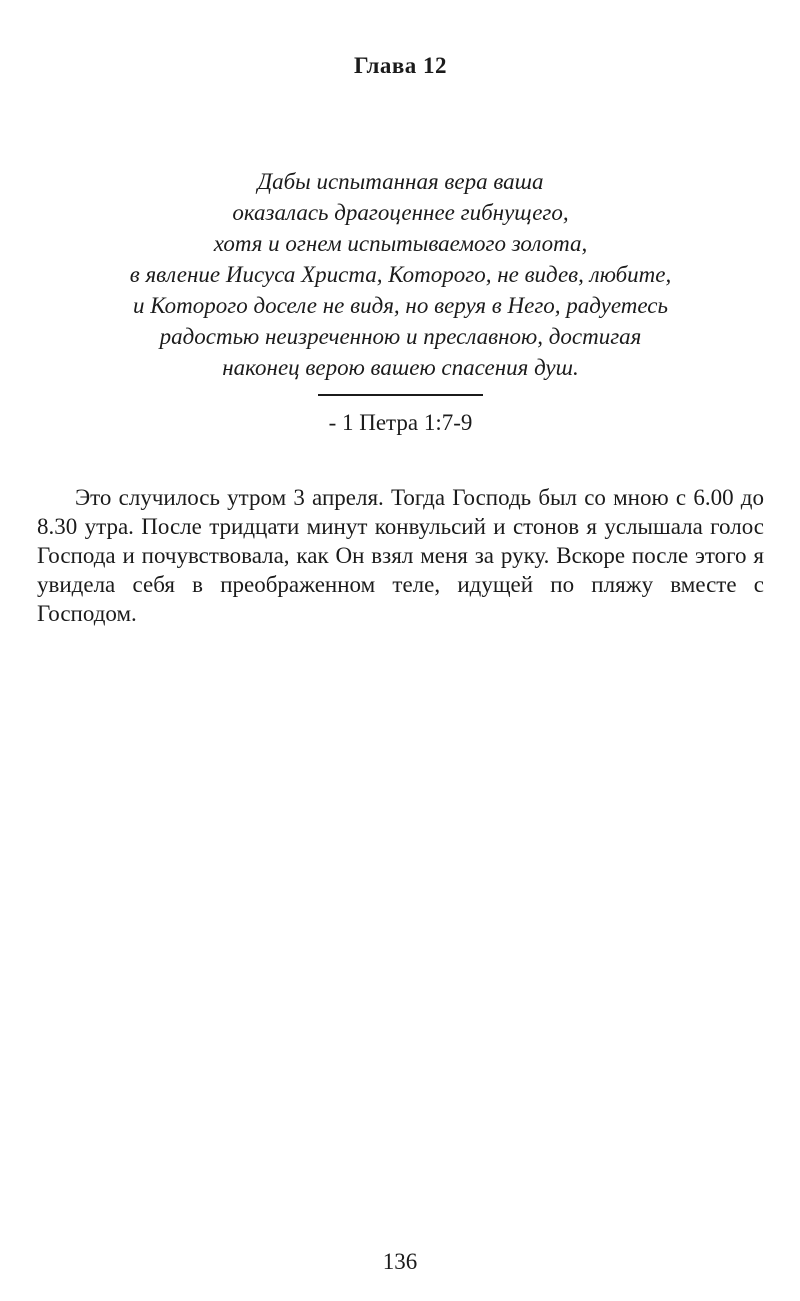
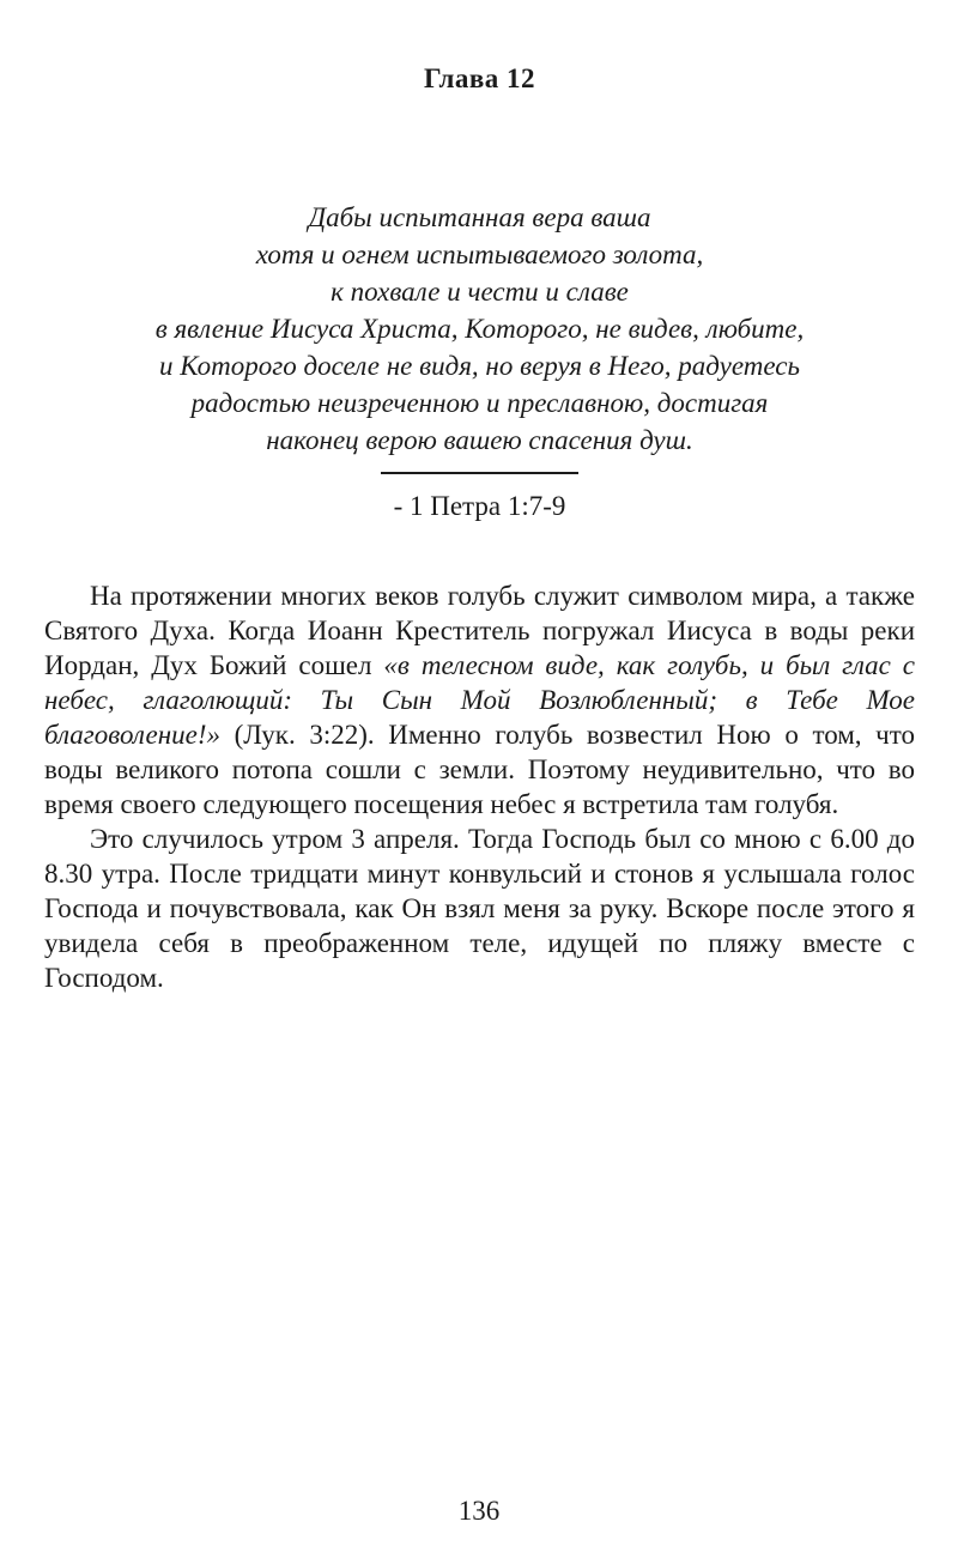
  Глава 12
  Дабы испытанная вера ваша
- оказалась драгоценнее гибнущего,
  хотя и огнем испытываемого золота,
+ к похвале и чести и славе
  в явление Иисуса Христа, Которого, не видев, любите,
  и Которого доселе не видя, но веруя в Него, радуетесь
  радостью неизреченною и преславною, достигая
  наконец верою вашею спасения душ.
  - 1 Петра 1:7-9
+ На протяжении многих веков голубь служит символом мира, а также Святого Духа. Когда Иоанн Креститель погружал Иисуса в воды реки Иордан, Дух Божий сошел «в телесном виде, как голубь, и был глас с небес, глаголющий: Ты Сын Мой Возлюбленный; в Тебе Мое благоволение!» (Лук. 3:22). Именно голубь возвестил Ною о том, что воды великого потопа сошли с земли. Поэтому неудивительно, что во время своего следующего посещения небес я встретила там голубя.
  Это случилось утром 3 апреля. Тогда Господь был со мною с 6.00 до 8.30 утра. После тридцати минут конвульсий и стонов я услышала голос Господа и почувствовала, как Он взял меня за руку. Вскоре после этого я увидела себя в преображенном теле, идущей по пляжу вместе с Господом.
  136
